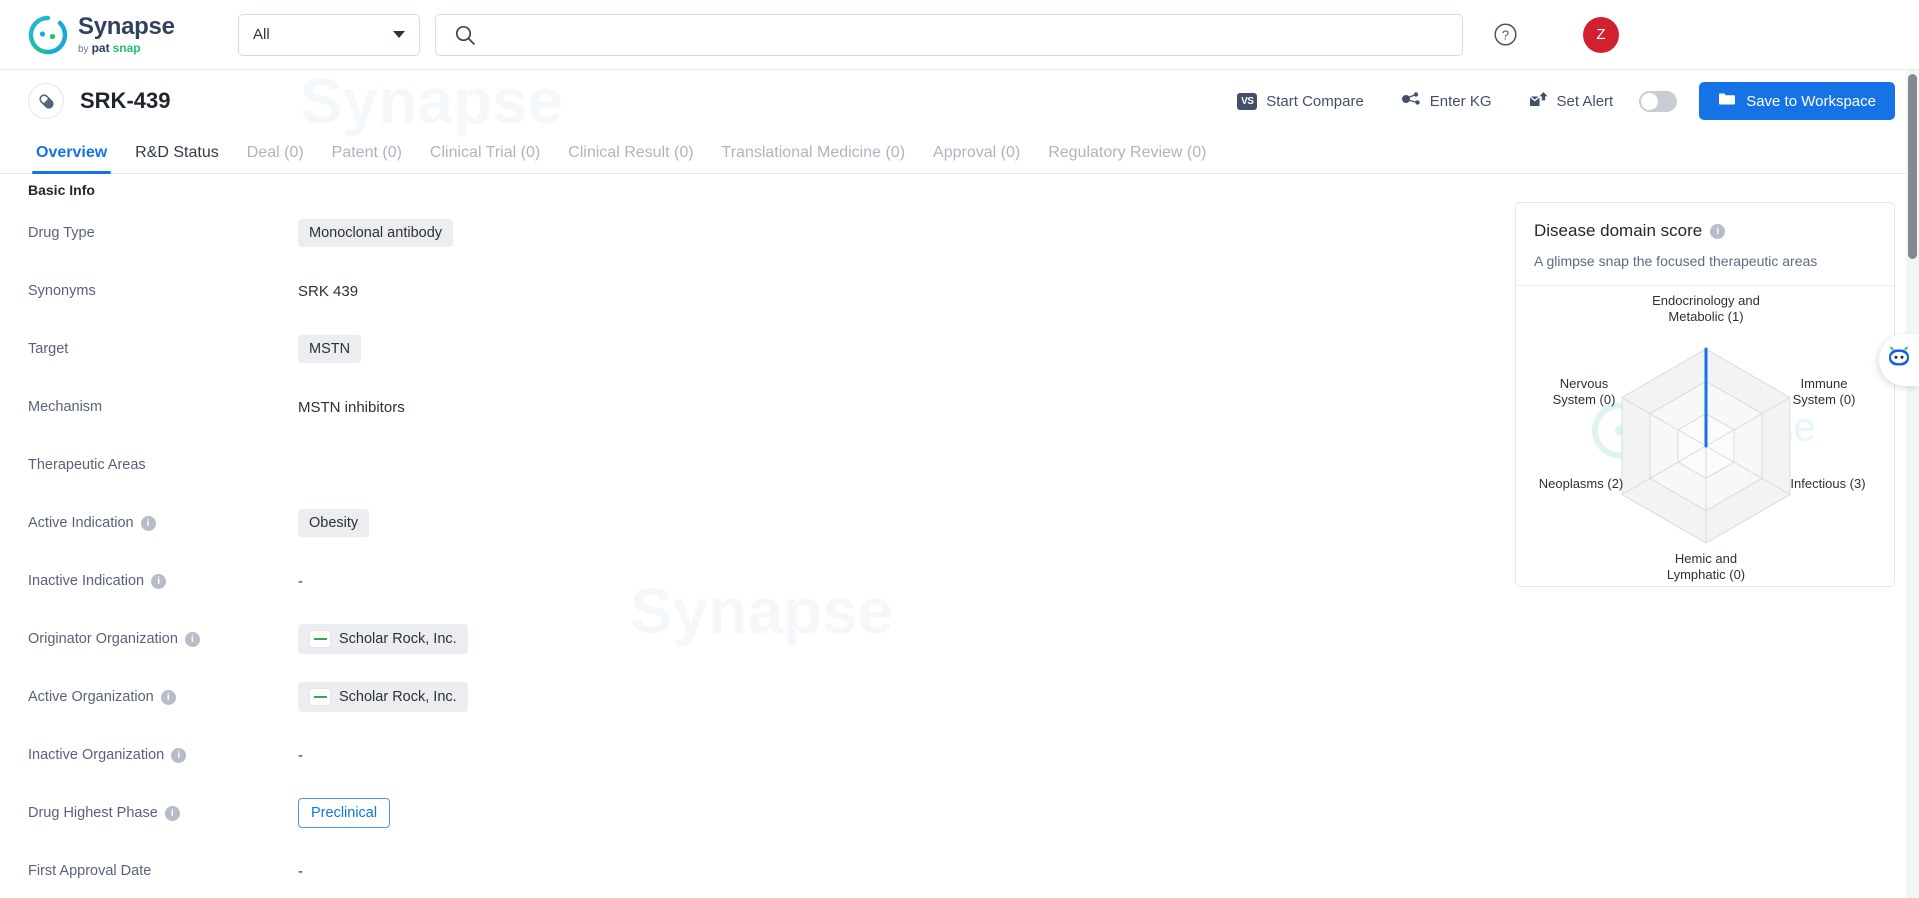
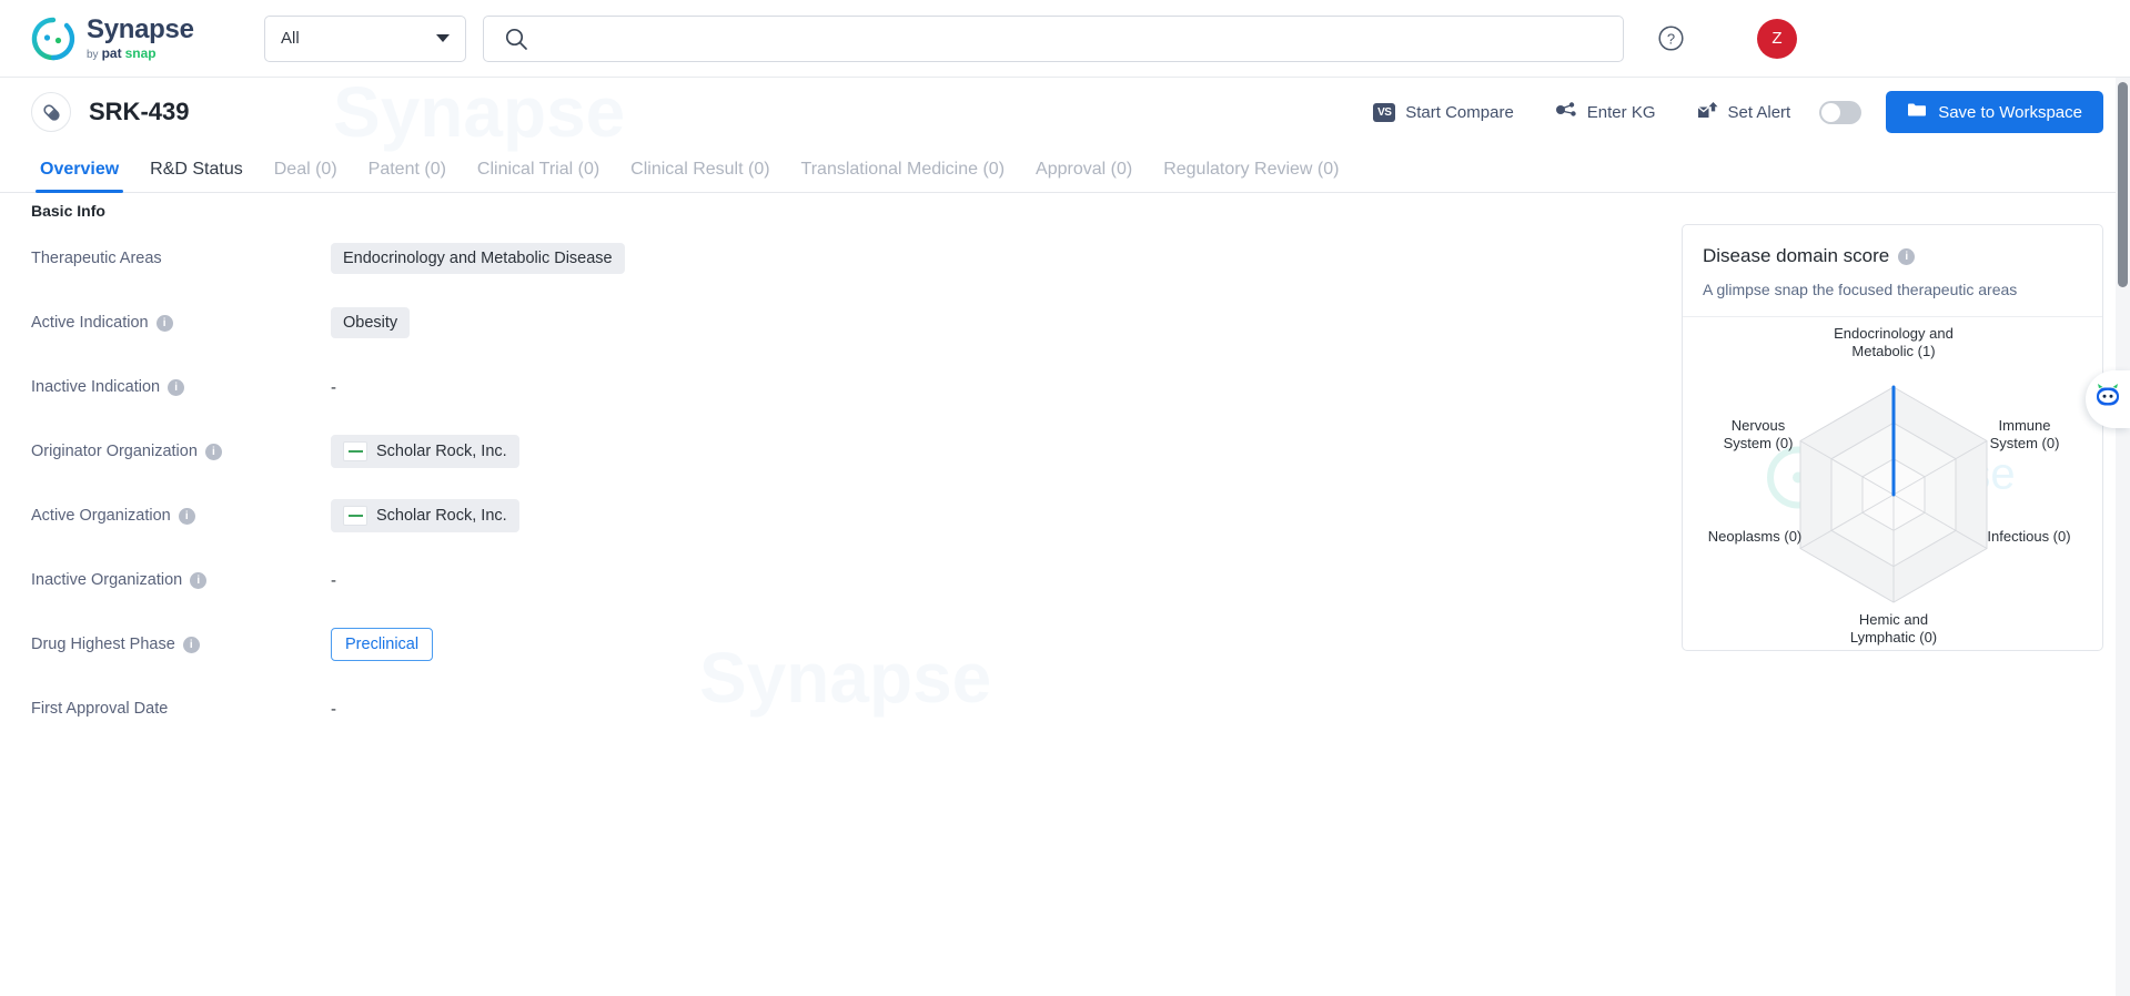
  Synapse
  by
  pat
  snap
  All
  ?
  Z
  SRK-439
  VS
  Start Compare
  Enter KG
  Set Alert
  Save to Workspace
  Overview
  R&D Status
  Deal (0)
  Patent (0)
  Clinical Trial (0)
  Clinical Result (0)
  Translational Medicine (0)
  Approval (0)
  Regulatory Review (0)
  Basic Info
- Drug Type
- Monoclonal antibody
- Synonyms
- SRK 439
- Target
- MSTN
- Mechanism
- MSTN inhibitors
  Therapeutic Areas
+ Endocrinology and Metabolic Disease
  Active Indication
  i
  Obesity
  Inactive Indication
  i
  -
  Originator Organization
  i
  Scholar Rock, Inc.
  Active Organization
  i
  Scholar Rock, Inc.
  Inactive Organization
  i
  -
  Drug Highest Phase
  i
  Preclinical
  First Approval Date
  -
  Disease domain score
  i
  A glimpse snap the focused therapeutic areas
  Endocrinology and
  Metabolic (1)
  Immune
  System (0)
- Infectious (3)
+ Infectious (0)
  Hemic and
  Lymphatic (0)
- Neoplasms (2)
+ Neoplasms (0)
  Nervous
  System (0)
